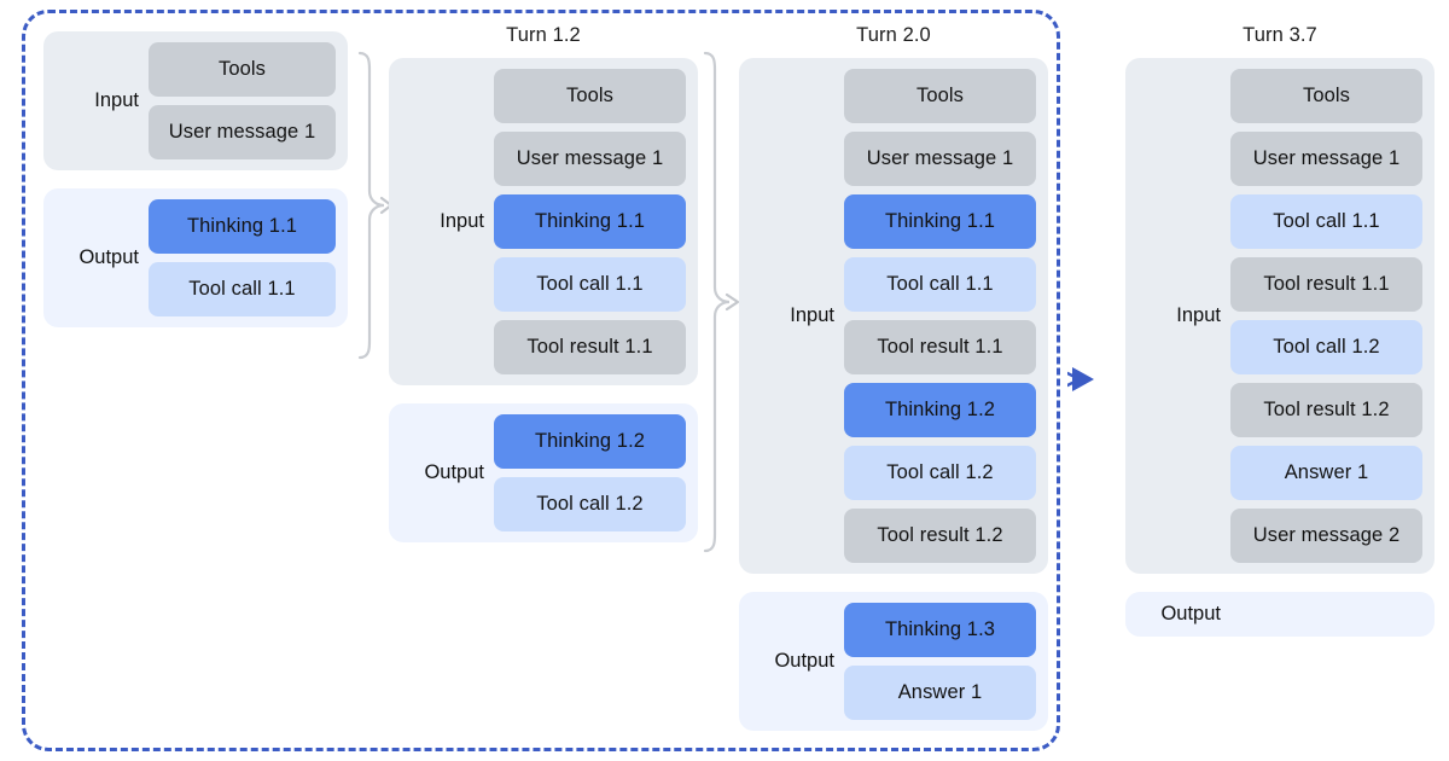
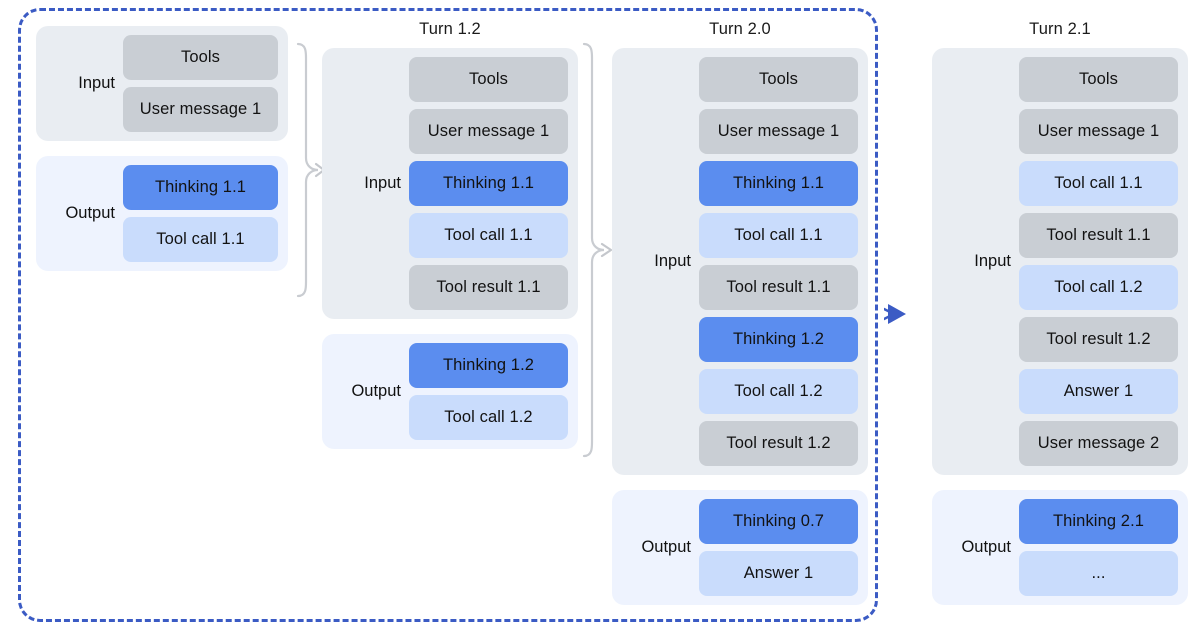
  Input
  Tools
  User message 1
  Output
  Thinking 1.1
  Tool call 1.1
  Turn 1.2
  Input
  Tools
  User message 1
  Thinking 1.1
  Tool call 1.1
  Tool result 1.1
  Output
  Thinking 1.2
  Tool call 1.2
  Turn 2.0
  Input
  Tools
  User message 1
  Thinking 1.1
  Tool call 1.1
  Tool result 1.1
  Thinking 1.2
  Tool call 1.2
  Tool result 1.2
  Output
- Thinking 1.3
+ Thinking 0.7
  Answer 1
- Turn 3.7
+ Turn 2.1
  Input
  Tools
  User message 1
  Tool call 1.1
  Tool result 1.1
  Tool call 1.2
  Tool result 1.2
  Answer 1
  User message 2
  Output
+ Thinking 2.1
+ ...
